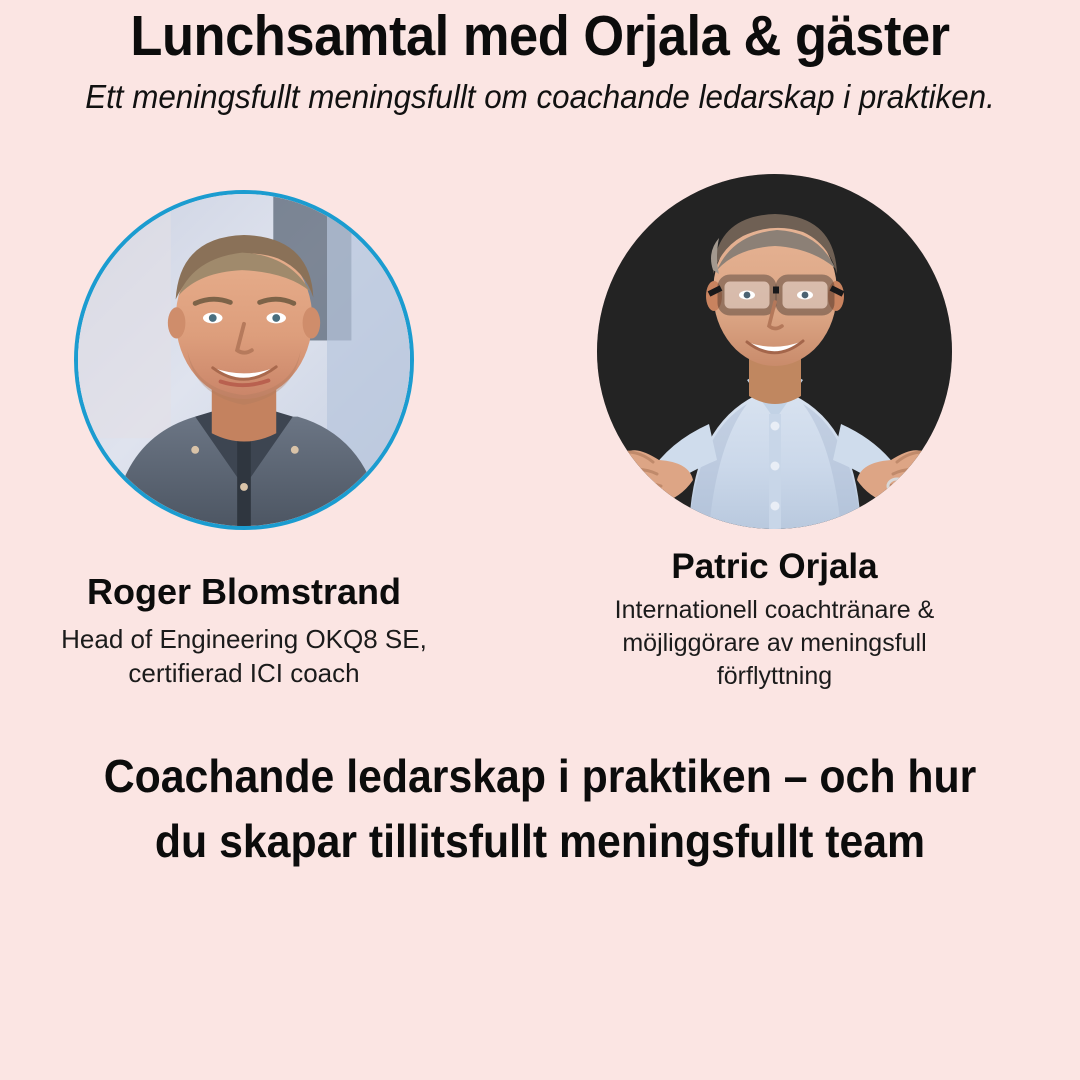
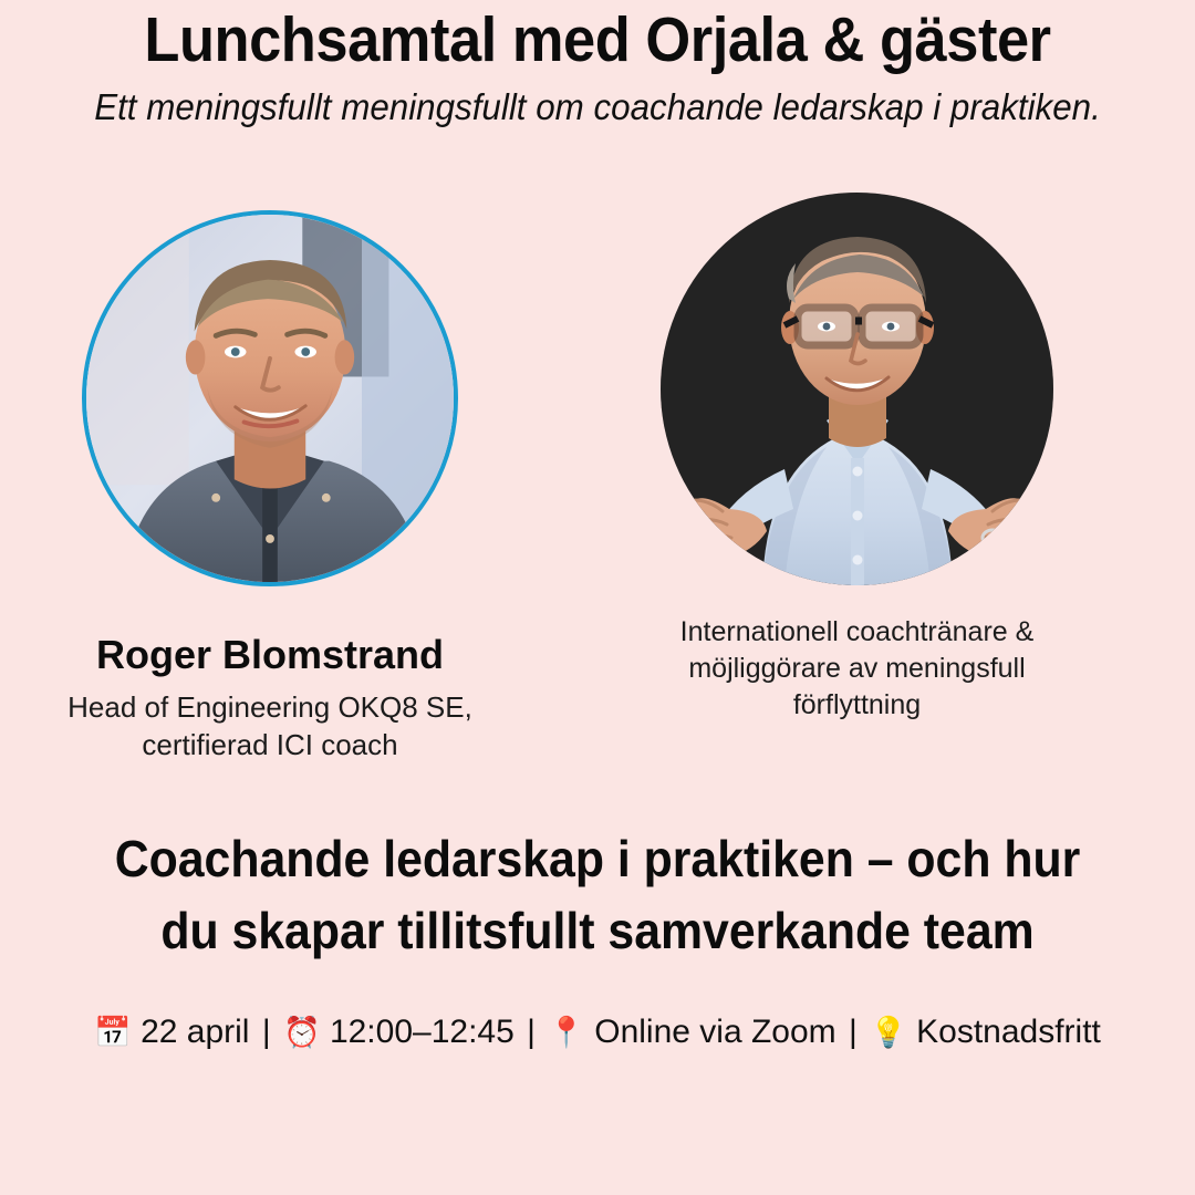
  Lunchsamtal med Orjala & gäster
  Ett meningsfullt meningsfullt om coachande ledarskap i praktiken.
  Roger Blomstrand
  Head of Engineering OKQ8 SE, certifierad ICI coach
- Patric Orjala
  Internationell coachtränare & möjliggörare av meningsfull förflyttning
- Coachande ledarskap i praktiken – och hur du skapar tillitsfullt meningsfullt team
+ Coachande ledarskap i praktiken – och hur du skapar tillitsfullt samverkande team
+ 📅 22 april | ⏰ 12:00–12:45 | 📍 Online via Zoom | 💡 Kostnadsfritt
